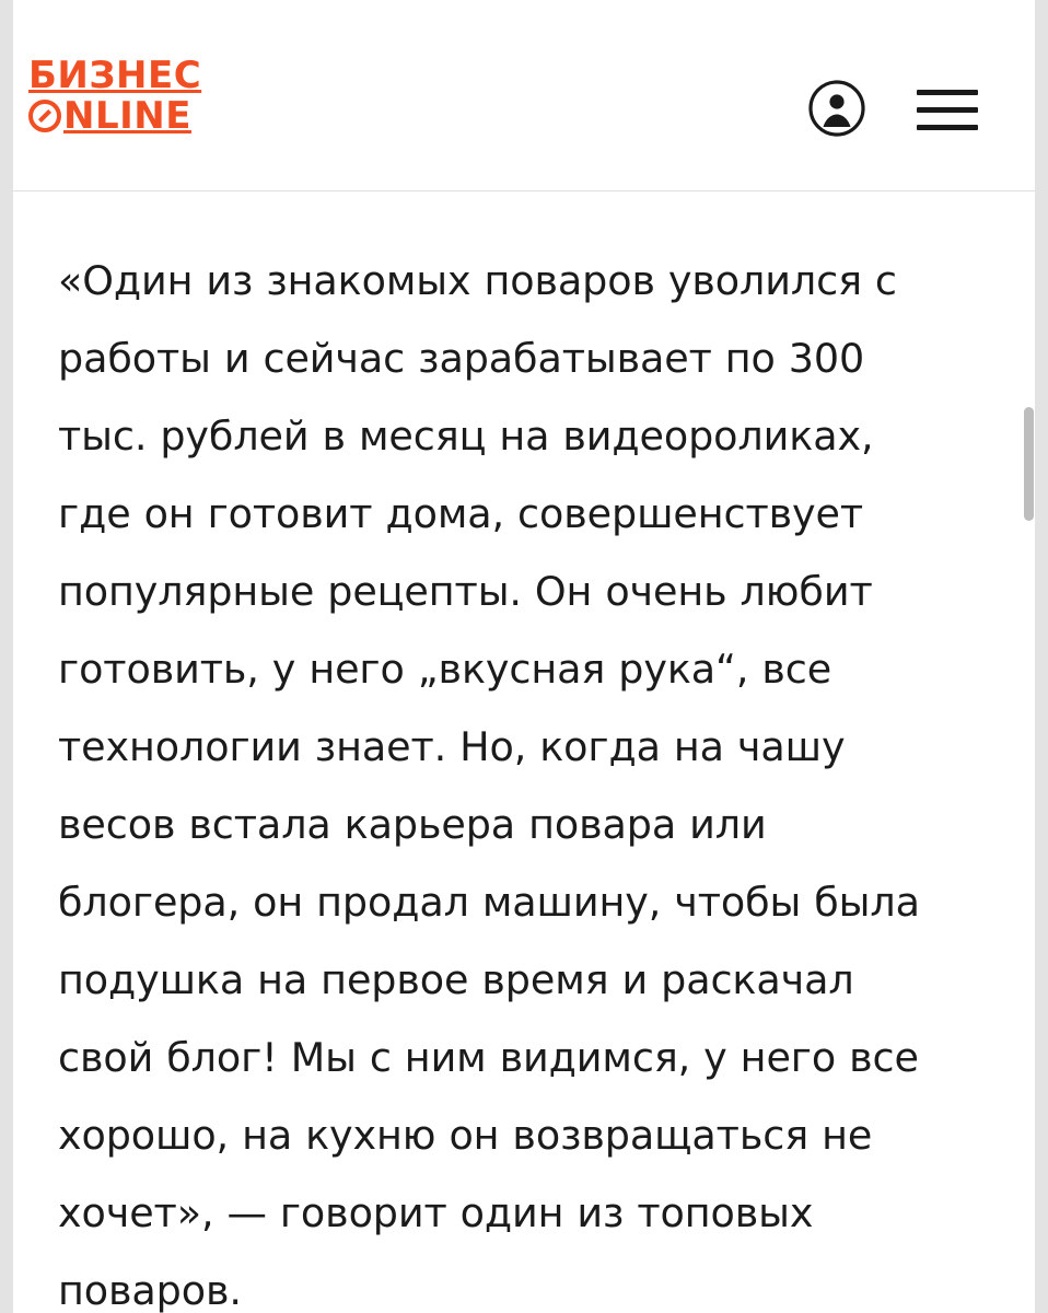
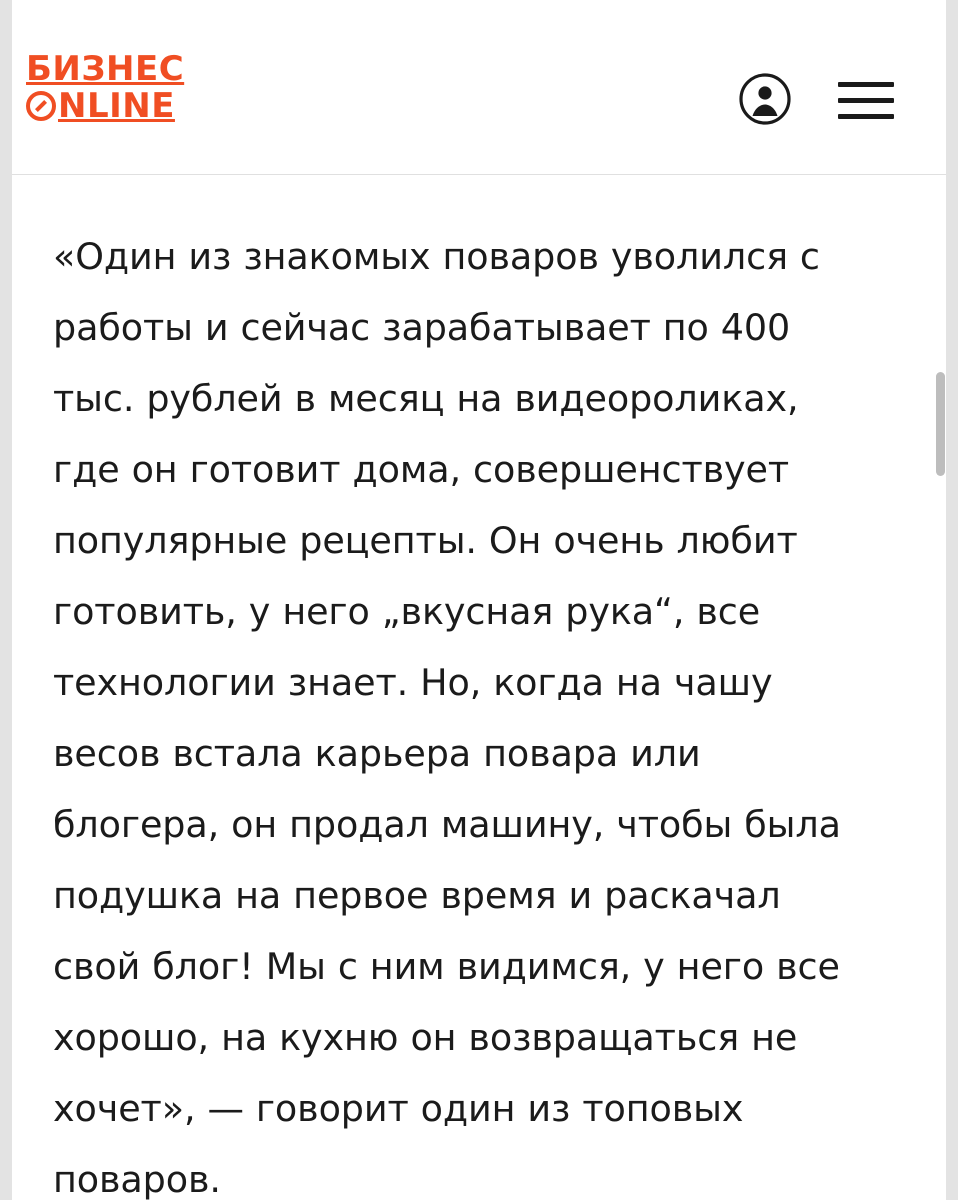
  БИЗНЕС
  NLINE
- «Один из знакомых поваров уволился с работы и сейчас зарабатывает по 300 тыс. рублей в месяц на видеороликах, где он готовит дома, совершенствует популярные рецепты. Он очень любит готовить, у него „вкусная рука“, все технологии знает. Но, когда на чашу весов встала карьера повара или блогера, он продал машину, чтобы была подушка на первое время и раскачал свой блог! Мы с ним видимся, у него все хорошо, на кухню он возвращаться не хочет», — говорит один из топовых поваров.
+ «Один из знакомых поваров уволился с работы и сейчас зарабатывает по 400 тыс. рублей в месяц на видеороликах, где он готовит дома, совершенствует популярные рецепты. Он очень любит готовить, у него „вкусная рука“, все технологии знает. Но, когда на чашу весов встала карьера повара или блогера, он продал машину, чтобы была подушка на первое время и раскачал свой блог! Мы с ним видимся, у него все хорошо, на кухню он возвращаться не хочет», — говорит один из топовых поваров.
